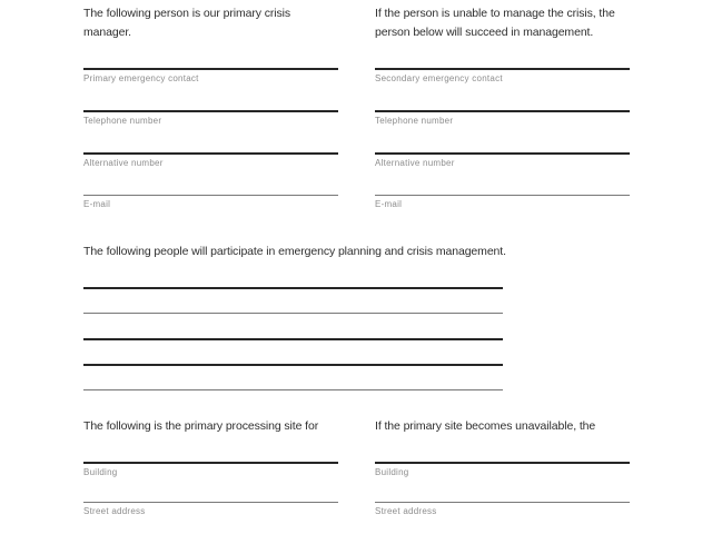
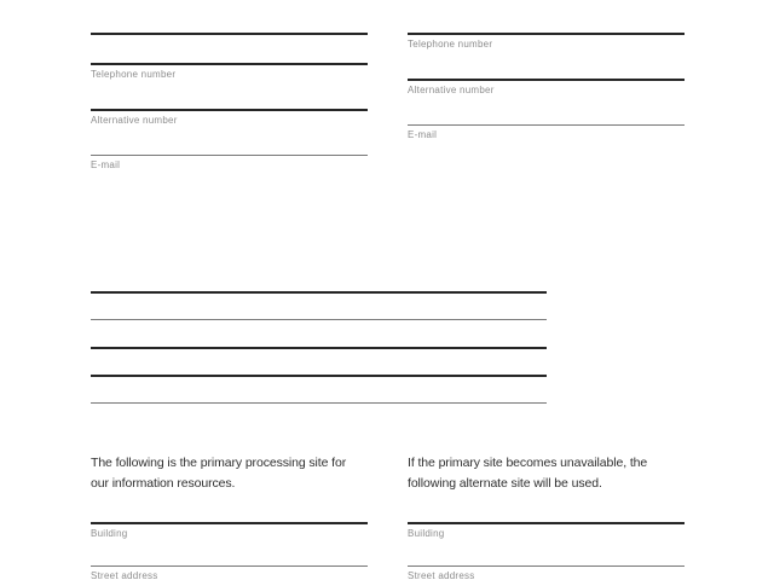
- The following person is our primary crisis
- manager.
- Primary emergency contact
  Telephone number
  Alternative number
  E-mail
- If the person is unable to manage the crisis, the
- person below will succeed in management.
- Secondary emergency contact
  Telephone number
  Alternative number
  E-mail
- The following people will participate in emergency planning and crisis management.
  The following is the primary processing site for
+ our information resources.
  Building
  Street address
  If the primary site becomes unavailable, the
+ following alternate site will be used.
  Building
  Street address
